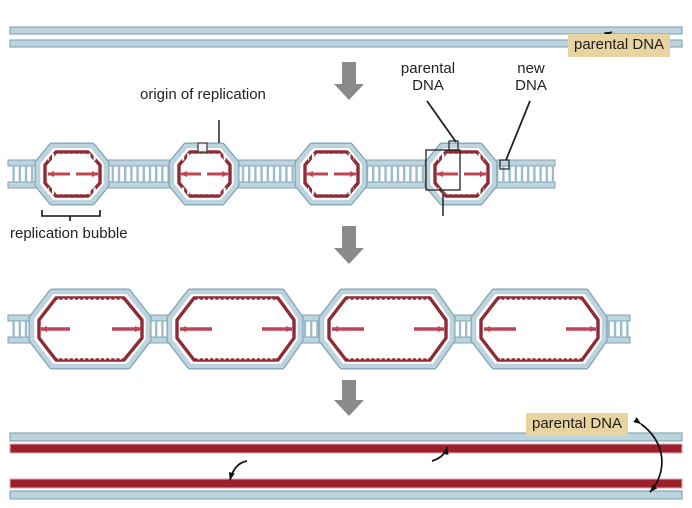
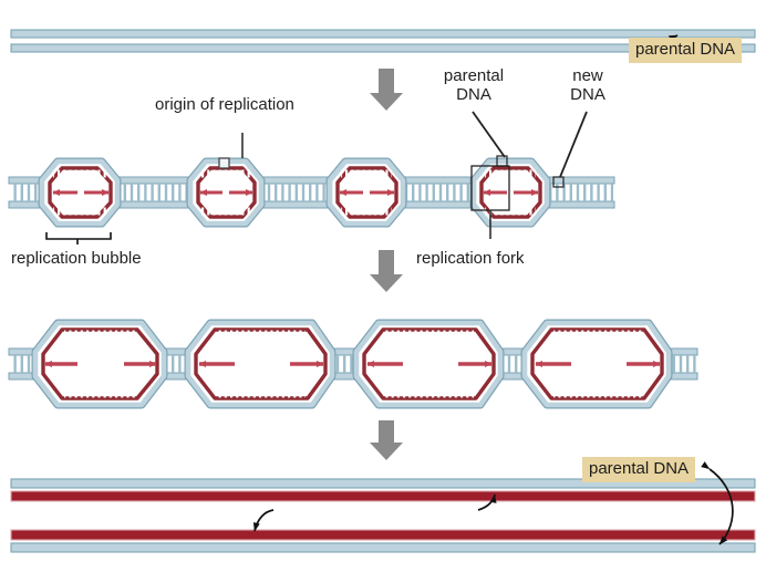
  parental DNA
  origin of replication
  parental
  DNA
  new
  DNA
  replication bubble
+ replication fork
  parental DNA
